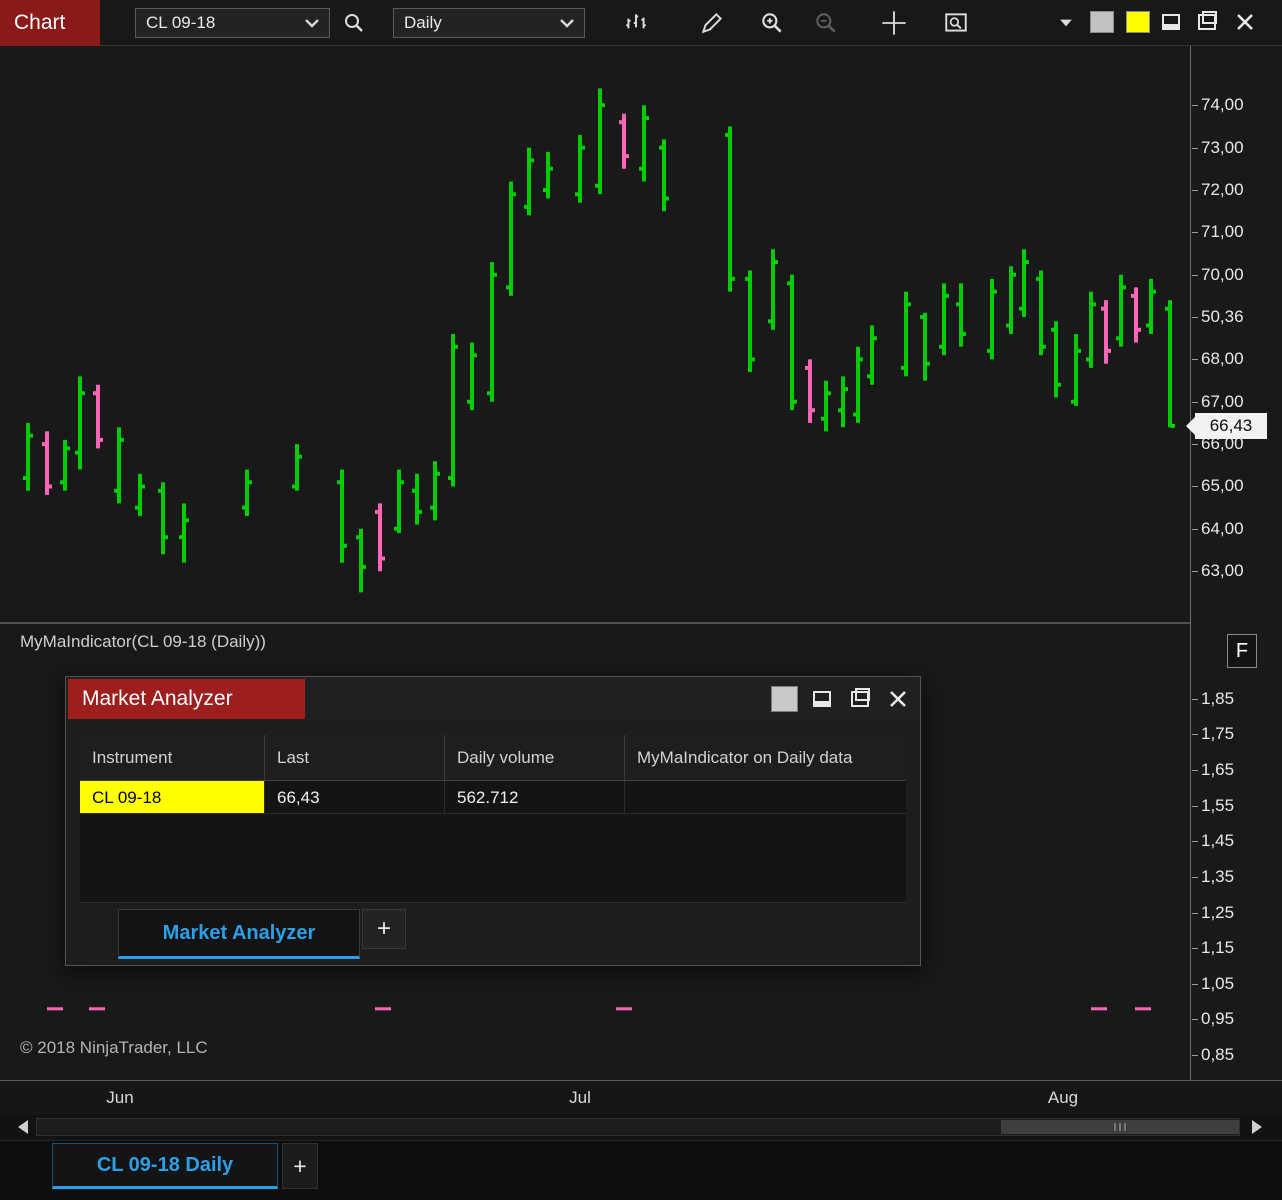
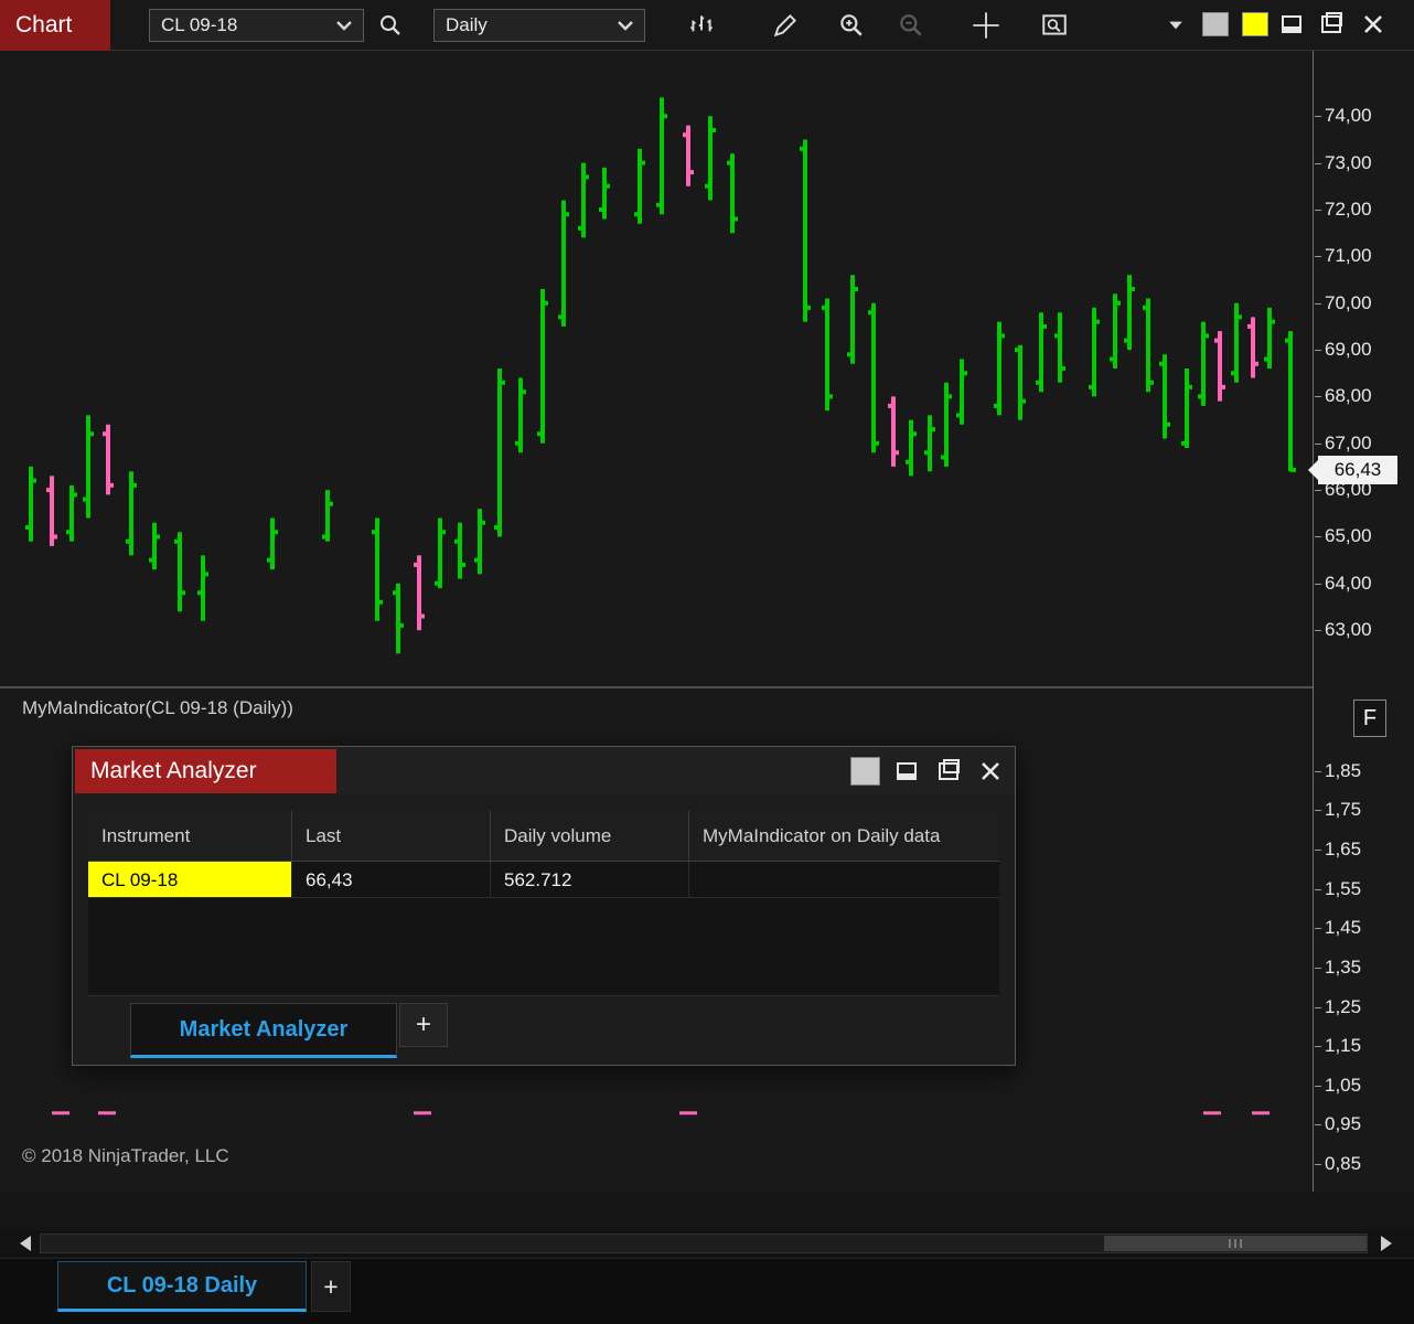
  Chart
  CL 09-18
  Daily
  MyMaIndicator(CL 09-18 (Daily))
  © 2018 NinjaTrader, LLC
  74,00
  73,00
  72,00
  71,00
  70,00
- 50,36
+ 69,00
  68,00
  67,00
  66,00
  65,00
  64,00
  63,00
  1,85
  1,75
  1,65
  1,55
  1,45
  1,35
  1,25
  1,15
  1,05
  0,95
  0,85
  66,43
  F
  Market Analyzer
  Instrument
  Last
  Daily volume
  MyMaIndicator on Daily data
  CL 09-18
  66,43
  562.712
  Market Analyzer
  +
- Jun
- Jul
- Aug
  CL 09-18 Daily
  +
